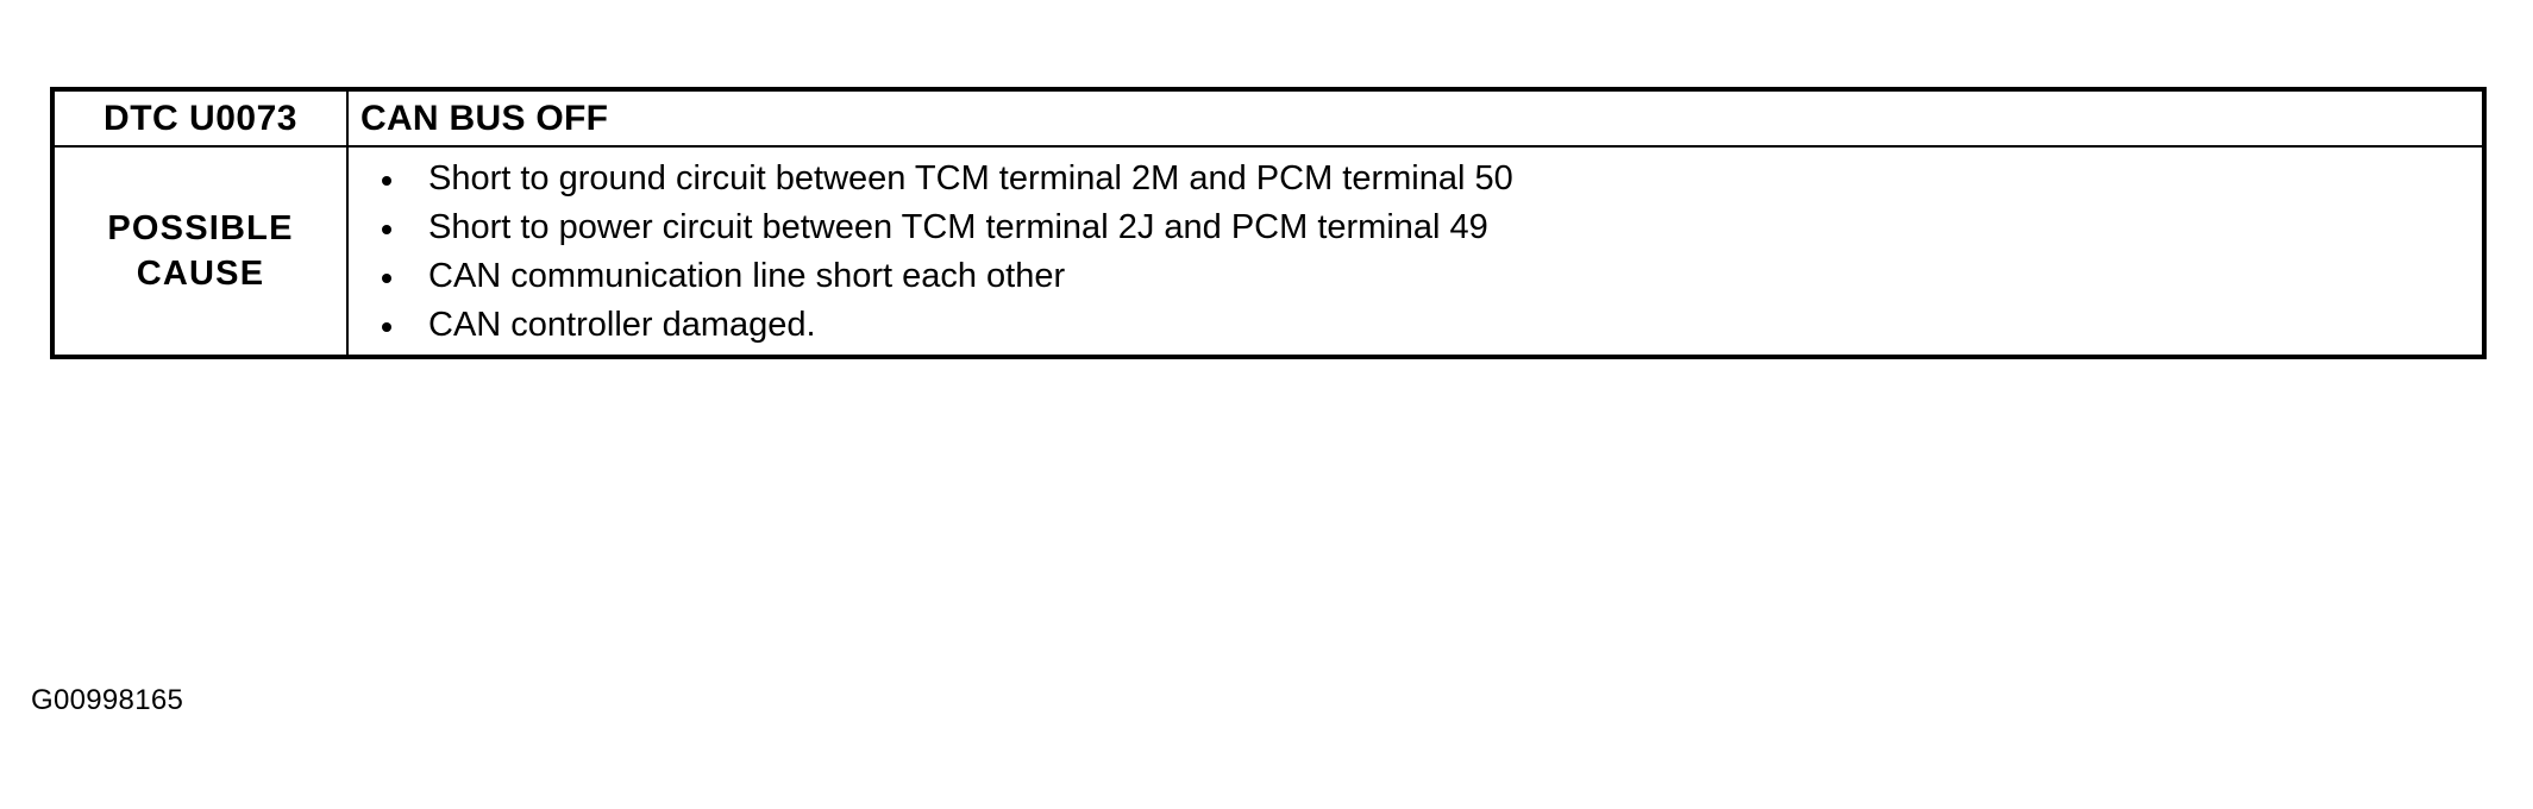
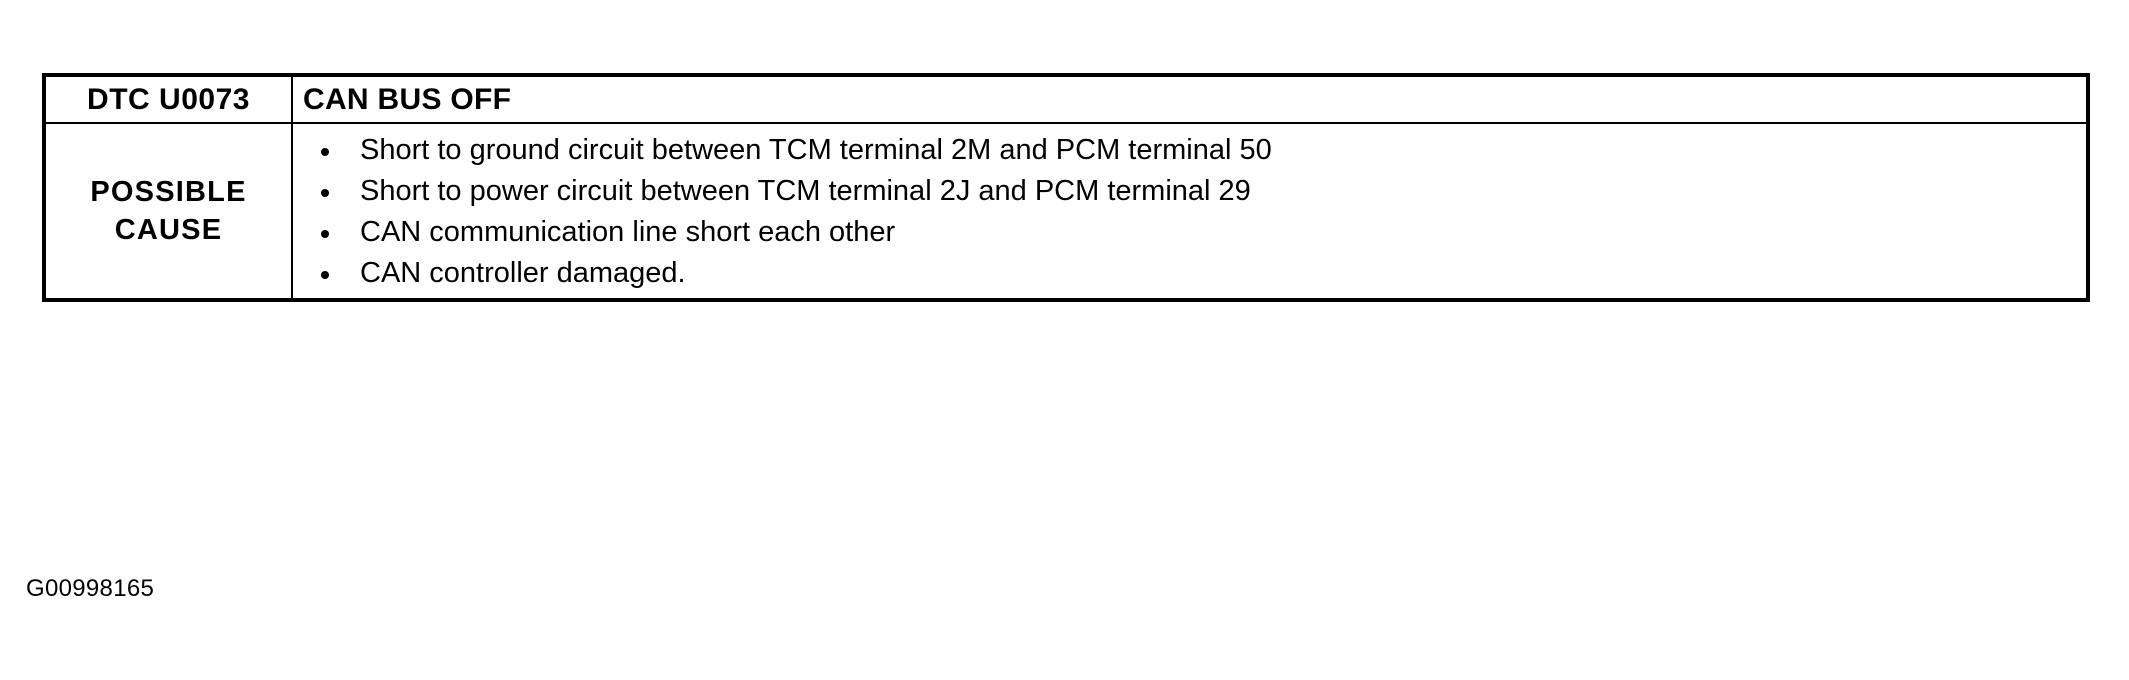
  DTC U0073	CAN BUS OFF
- POSSIBLE CAUSE	Short to ground circuit between TCM terminal 2M and PCM terminal 50 Short to power circuit between TCM terminal 2J and PCM terminal 49 CAN communication line short each other CAN controller damaged.
+ POSSIBLE CAUSE	Short to ground circuit between TCM terminal 2M and PCM terminal 50 Short to power circuit between TCM terminal 2J and PCM terminal 29 CAN communication line short each other CAN controller damaged.
  G00998165
